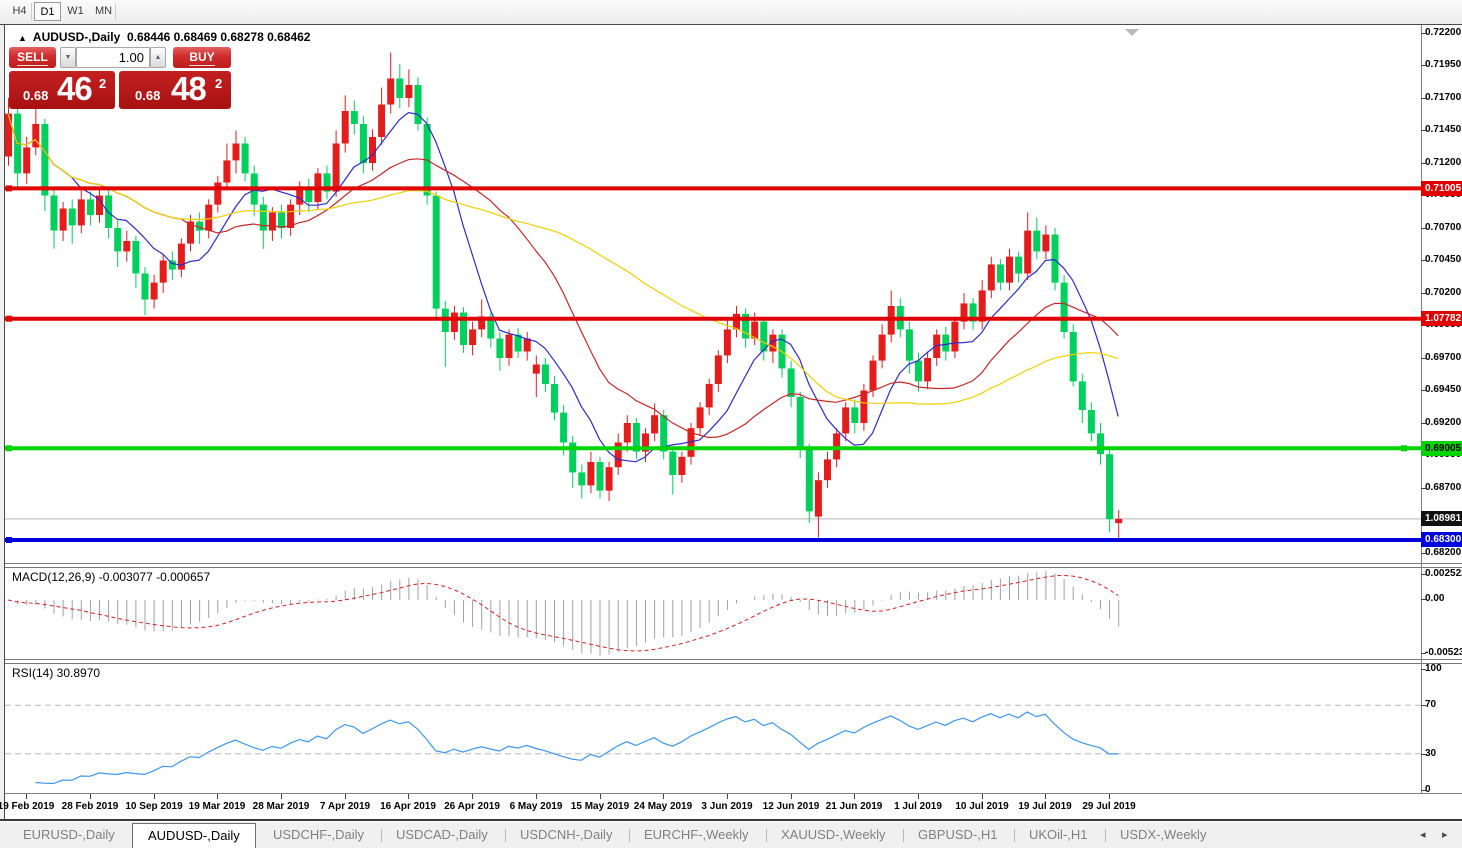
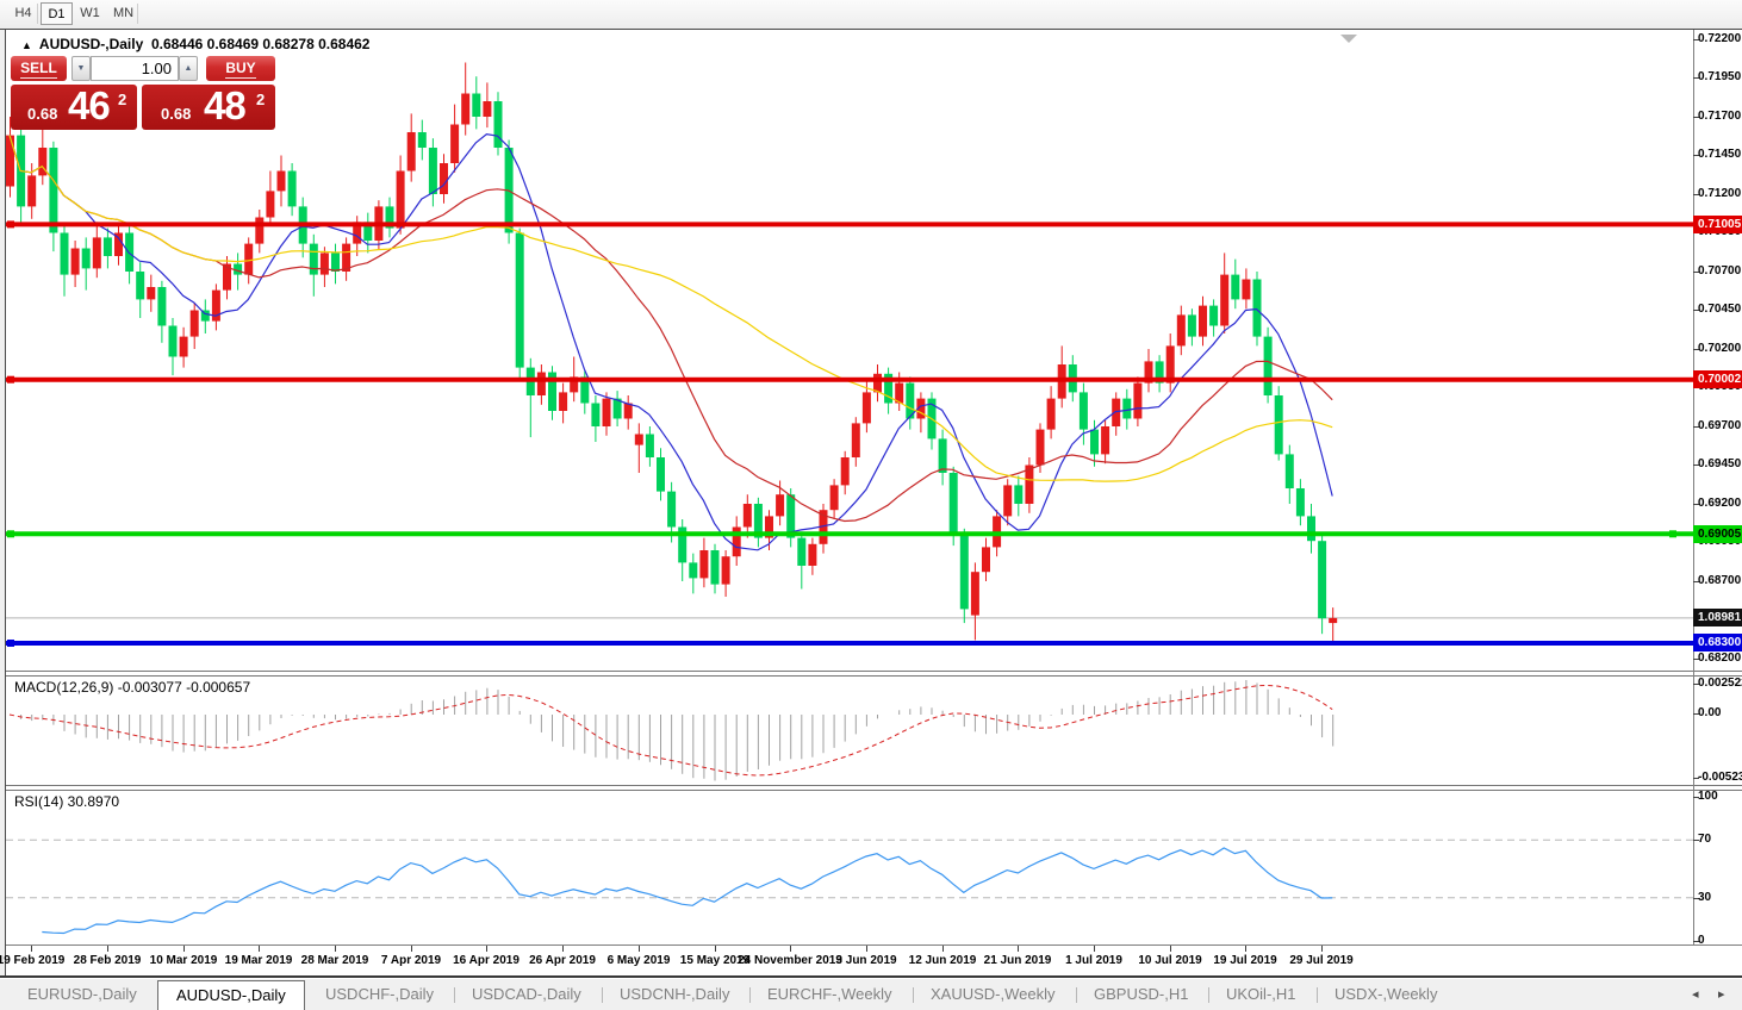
  H4
  D1
  W1
  MN
  ▲ AUDUSD-,Daily 0.68446 0.68469 0.68278 0.68462
  SELL
  1.00
  BUY
  0.68
  46
  2
  0.68
  48
  2
  MACD(12,26,9) -0.003077 -0.000657
  RSI(14) 30.8970
  EURUSD-,Daily
  AUDUSD-,Daily
  USDCHF-,Daily
  USDCAD-,Daily
  USDCNH-,Daily
  EURCHF-,Weekly
  XAUUSD-,Weekly
  GBPUSD-,H1
  UKOil-,H1
  USDX-,Weekly
  ◂
  ▸
  0.72200
  0.71950
  0.71700
  0.71450
  0.71200
  0.70700
  0.70450
  0.70200
  0.69700
  0.69450
  0.69200
  0.68700
  0.68200
  0.71005
- 1.07782
+ 0.70002
  0.69005
  1.08981
  0.68300
  0.00252
  0.00
  -0.0052
  100
  70
  30
  0
  19 Feb 2019
  28 Feb 2019
- 10 Sep 2019
+ 10 Mar 2019
  19 Mar 2019
  28 Mar 2019
  7 Apr 2019
  16 Apr 2019
  26 Apr 2019
  6 May 2019
  15 May 2019
- 24 May 2019
+ 24 November 2019
  3 Jun 2019
  12 Jun 2019
  21 Jun 2019
  1 Jul 2019
  10 Jul 2019
  19 Jul 2019
  29 Jul 2019
